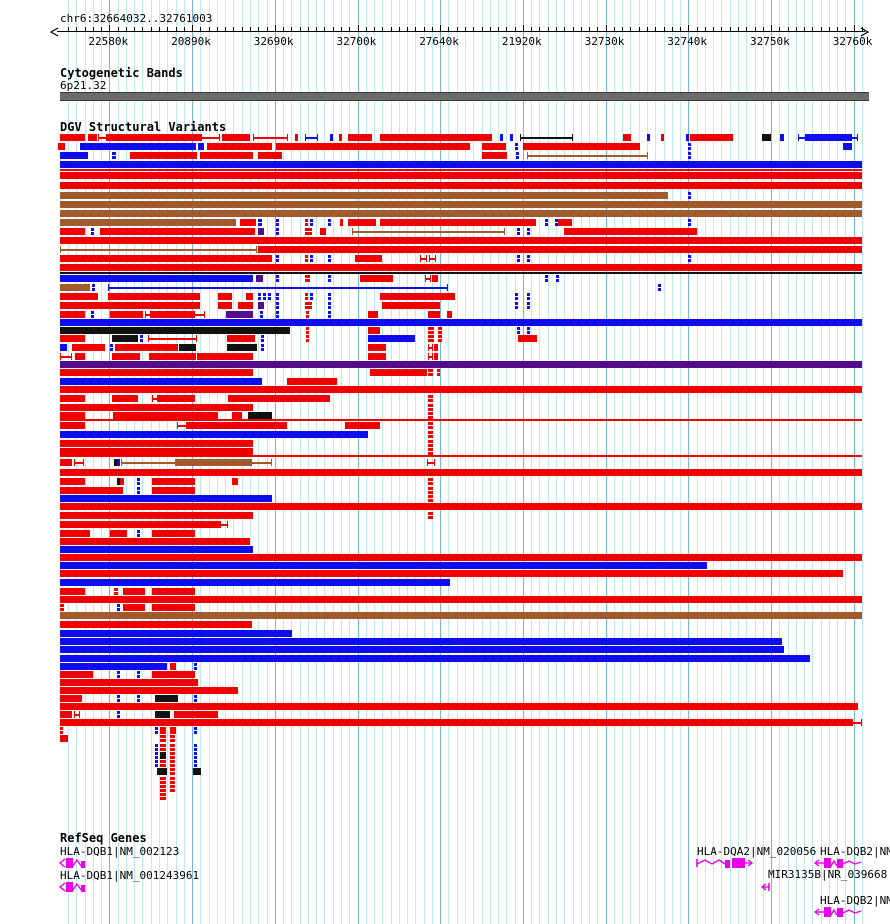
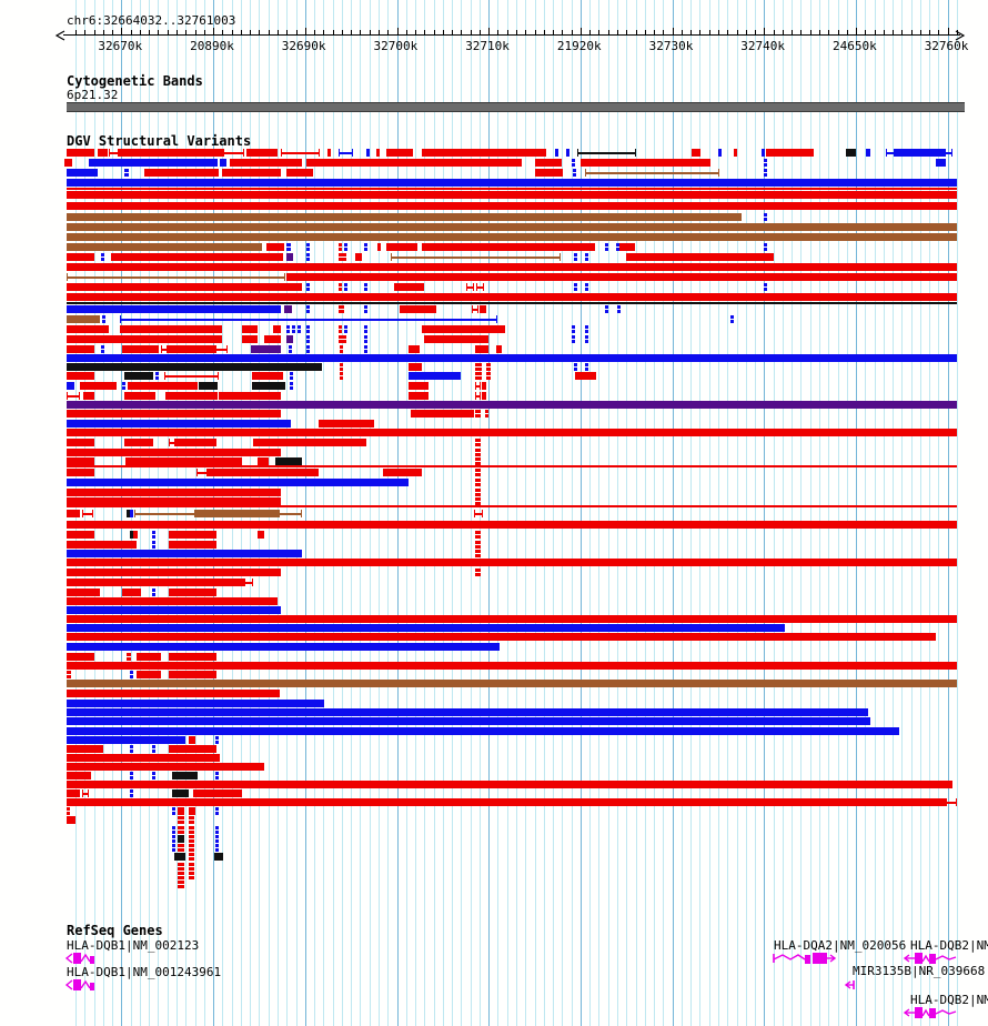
  chr6:32664032..32761003
- 22580k
+ 32670k
  20890k
  32690k
  32700k
- 27640k
+ 32710k
  21920k
  32730k
  32740k
- 32750k
+ 24650k
  32760k
  Cytogenetic Bands
  6p21.32
  DGV Structural Variants
  RefSeq Genes
  HLA-DQB1|NM_002123
  HLA-DQB1|NM_001243961
  HLA-DQA2|NM_020056
  HLA-DQB2|N
  MIR3135B|NR_039668
  HLA-DQB2|N
